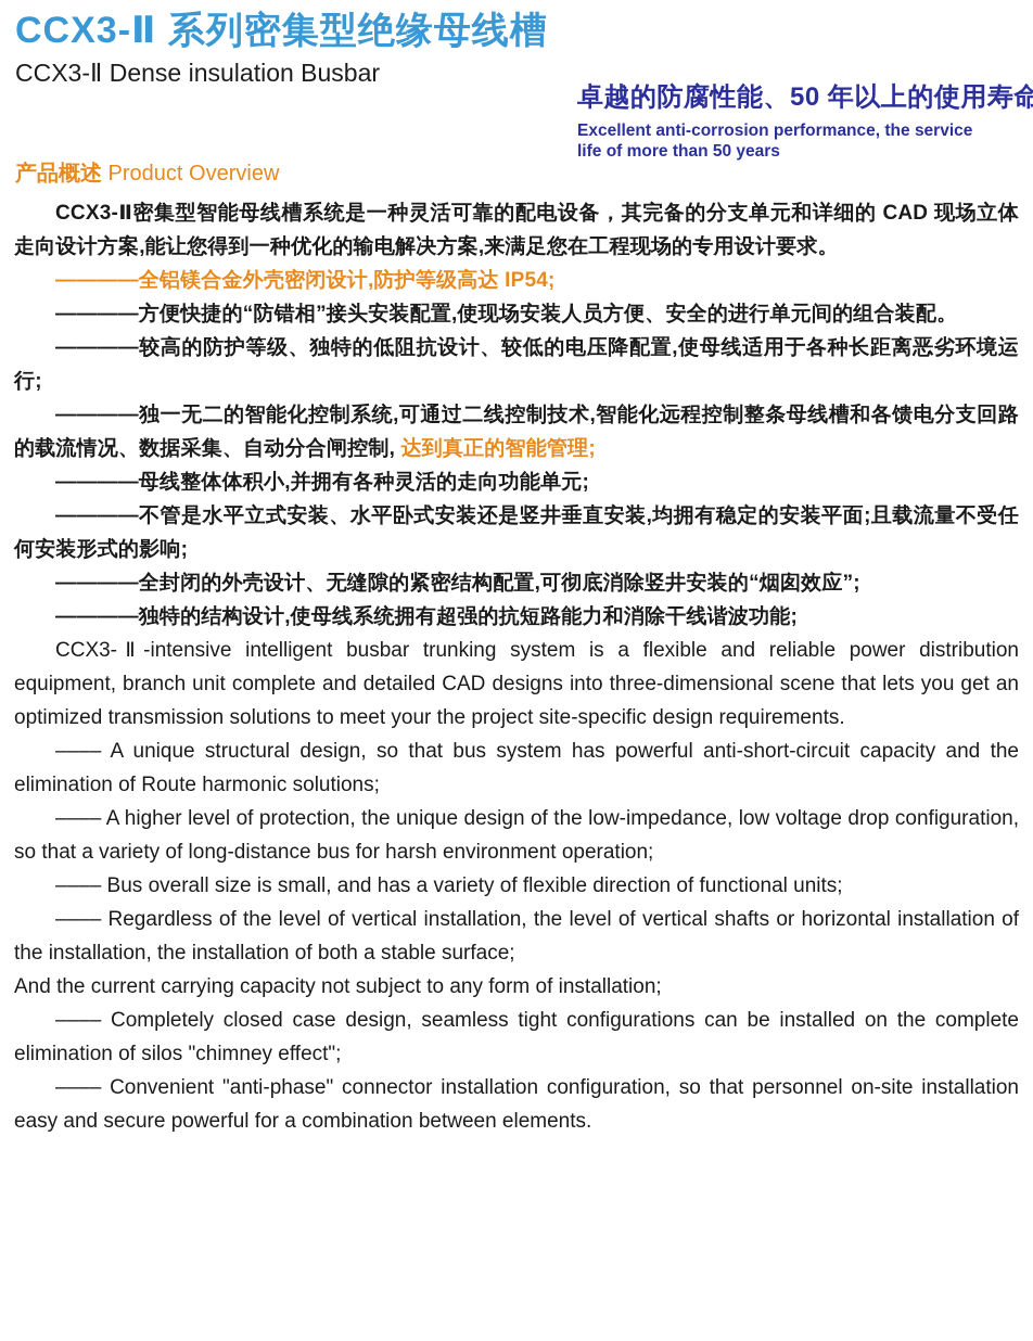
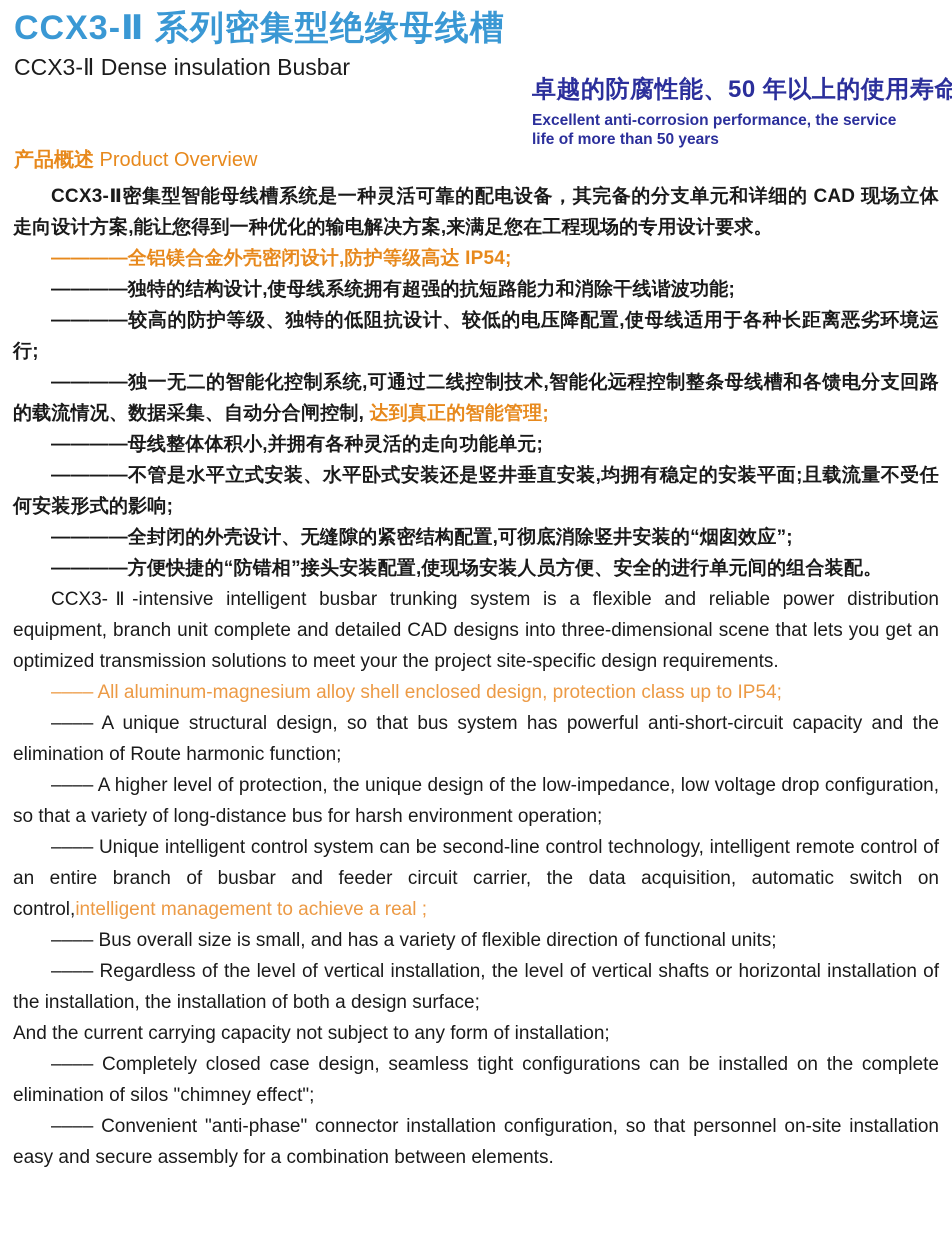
  CCX3-Ⅱ 系列密集型绝缘母线槽
  CCX3-Ⅱ Dense insulation Busbar
  卓越的防腐性能、50 年以上的使用寿命
  Excellent anti-corrosion performance, the service
  life of more than 50 years
  产品概述 Product Overview
  CCX3-Ⅱ密集型智能母线槽系统是一种灵活可靠的配电设备，其完备的分支单元和详细的 CAD 现场立体走向设计方案,能让您得到一种优化的输电解决方案,来满足您在工程现场的专用设计要求。
  ————全铝镁合金外壳密闭设计,防护等级高达 IP54;
- ————方便快捷的“防错相”接头安装配置,使现场安装人员方便、安全的进行单元间的组合装配。
+ ————独特的结构设计,使母线系统拥有超强的抗短路能力和消除干线谐波功能;
  ————较高的防护等级、独特的低阻抗设计、较低的电压降配置,使母线适用于各种长距离恶劣环境运行;
  ————独一无二的智能化控制系统,可通过二线控制技术,智能化远程控制整条母线槽和各馈电分支回路的载流情况、数据采集、自动分合闸控制, 达到真正的智能管理;
  ————母线整体体积小,并拥有各种灵活的走向功能单元;
  ————不管是水平立式安装、水平卧式安装还是竖井垂直安装,均拥有稳定的安装平面;且载流量不受任何安装形式的影响;
  ————全封闭的外壳设计、无缝隙的紧密结构配置,可彻底消除竖井安装的“烟囱效应”;
- ————独特的结构设计,使母线系统拥有超强的抗短路能力和消除干线谐波功能;
+ ————方便快捷的“防错相”接头安装配置,使现场安装人员方便、安全的进行单元间的组合装配。
  CCX3-Ⅱ-intensive intelligent busbar trunking system is a flexible and reliable power distribution equipment, branch unit complete and detailed CAD designs into three-dimensional scene that lets you get an optimized transmission solutions to meet your the project site-specific design requirements.
+ –––– All aluminum-magnesium alloy shell enclosed design, protection class up to IP54;
- –––– A unique structural design, so that bus system has powerful anti-short-circuit capacity and the elimination of Route harmonic solutions;
+ –––– A unique structural design, so that bus system has powerful anti-short-circuit capacity and the elimination of Route harmonic function;
  –––– A higher level of protection, the unique design of the low-impedance, low voltage drop configuration, so that a variety of long-distance bus for harsh environment operation;
+ –––– Unique intelligent control system can be second-line control technology, intelligent remote control of an entire branch of busbar and feeder circuit carrier, the data acquisition, automatic switch on control,intelligent management to achieve a real ;
  –––– Bus overall size is small, and has a variety of flexible direction of functional units;
- –––– Regardless of the level of vertical installation, the level of vertical shafts or horizontal installation of the installation, the installation of both a stable surface;
+ –––– Regardless of the level of vertical installation, the level of vertical shafts or horizontal installation of the installation, the installation of both a design surface;
  And the current carrying capacity not subject to any form of installation;
  –––– Completely closed case design, seamless tight configurations can be installed on the complete elimination of silos "chimney effect";
- –––– Convenient "anti-phase" connector installation configuration, so that personnel on-site installation easy and secure powerful for a combination between elements.
+ –––– Convenient "anti-phase" connector installation configuration, so that personnel on-site installation easy and secure assembly for a combination between elements.
